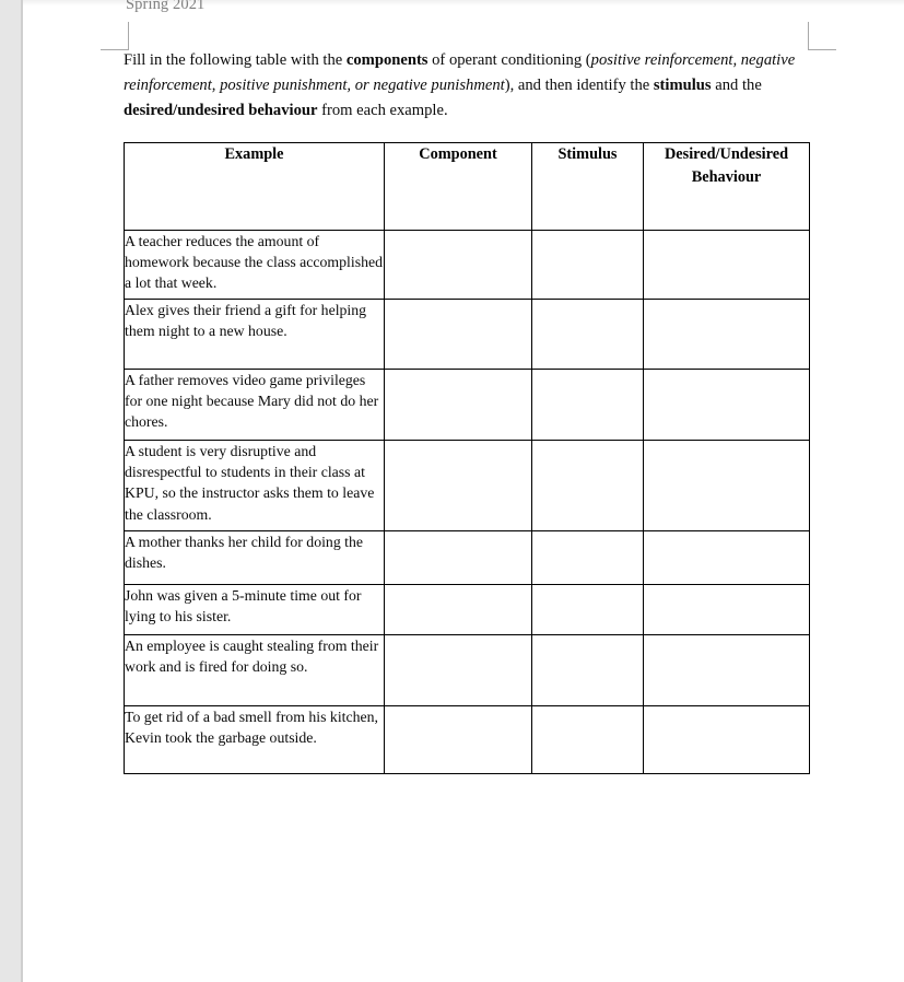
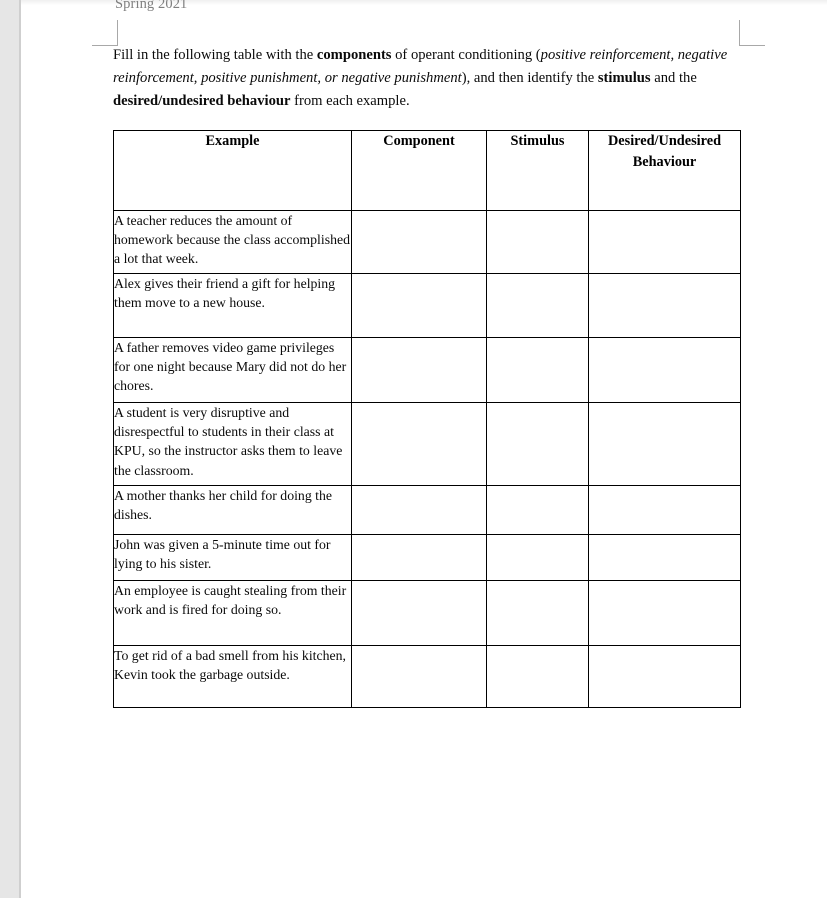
  Spring 2021
  Fill in the following table with the components of operant conditioning (positive reinforcement, negative reinforcement, positive punishment, or negative punishment), and then identify the stimulus and the desired/undesired behaviour from each example.
  Example	Component	Stimulus	Desired/Undesired Behaviour
  A teacher reduces the amount of homework because the class accomplished a lot that week.
- Alex gives their friend a gift for helping them night to a new house.
+ Alex gives their friend a gift for helping them move to a new house.
  A father removes video game privileges for one night because Mary did not do her chores.
  A student is very disruptive and disrespectful to students in their class at KPU, so the instructor asks them to leave the classroom.
  A mother thanks her child for doing the dishes.
  John was given a 5-minute time out for lying to his sister.
  An employee is caught stealing from their work and is fired for doing so.
  To get rid of a bad smell from his kitchen, Kevin took the garbage outside.
